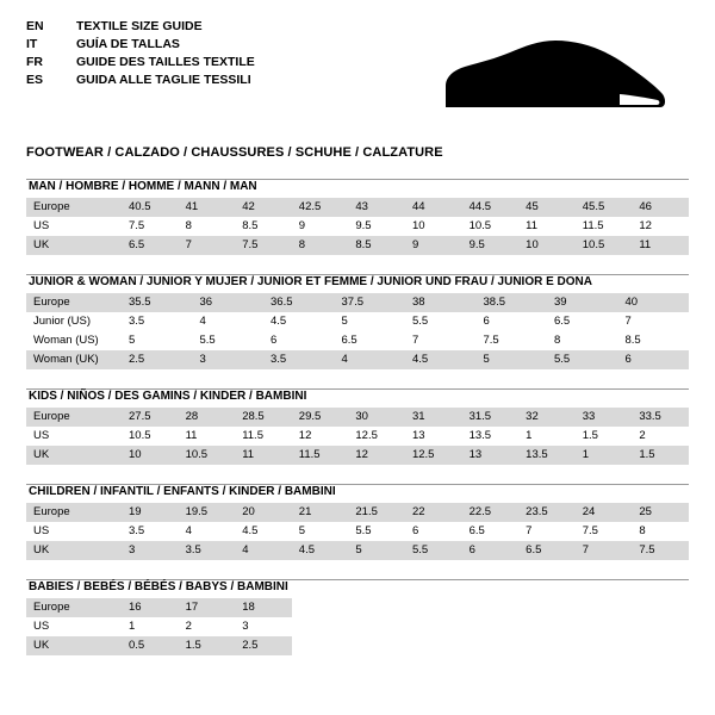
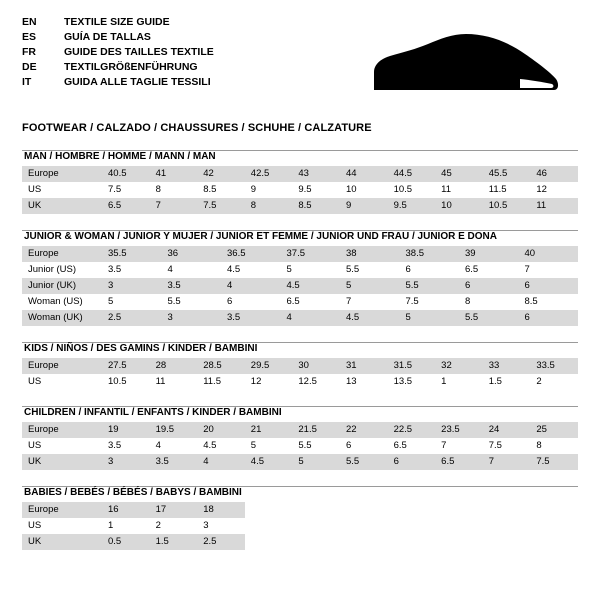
  EN	TEXTILE SIZE GUIDE
- IT	GUÍA DE TALLAS
+ ES	GUÍA DE TALLAS
  FR	GUIDE DES TAILLES TEXTILE
+ DE	TEXTILGRÖßENFÜHRUNG
- ES	GUIDA ALLE TAGLIE TESSILI
+ IT	GUIDA ALLE TAGLIE TESSILI
  FOOTWEAR / CALZADO / CHAUSSURES / SCHUHE / CALZATURE
  MAN / HOMBRE / HOMME / MANN / MAN
  Europe	40.5	41	42	42.5	43	44	44.5	45	45.5	46
  US	7.5	8	8.5	9	9.5	10	10.5	11	11.5	12
  UK	6.5	7	7.5	8	8.5	9	9.5	10	10.5	11
  JUNIOR & WOMAN / JUNIOR Y MUJER / JUNIOR ET FEMME / JUNIOR UND FRAU / JUNIOR E DONA
  Europe	35.5	36	36.5	37.5	38	38.5	39	40
  Junior (US)	3.5	4	4.5	5	5.5	6	6.5	7
+ Junior (UK)	3	3.5	4	4.5	5	5.5	6	6
  Woman (US)	5	5.5	6	6.5	7	7.5	8	8.5
  Woman (UK)	2.5	3	3.5	4	4.5	5	5.5	6
  KIDS / NIÑOS / DES GAMINS / KINDER / BAMBINI
  Europe	27.5	28	28.5	29.5	30	31	31.5	32	33	33.5
  US	10.5	11	11.5	12	12.5	13	13.5	1	1.5	2
- UK	10	10.5	11	11.5	12	12.5	13	13.5	1	1.5
  CHILDREN / INFANTIL / ENFANTS / KINDER / BAMBINI
  Europe	19	19.5	20	21	21.5	22	22.5	23.5	24	25
  US	3.5	4	4.5	5	5.5	6	6.5	7	7.5	8
  UK	3	3.5	4	4.5	5	5.5	6	6.5	7	7.5
  BABIES / BEBÉS / BÉBÉS / BABYS / BAMBINI
  Europe	16	17	18
  US	1	2	3
  UK	0.5	1.5	2.5
